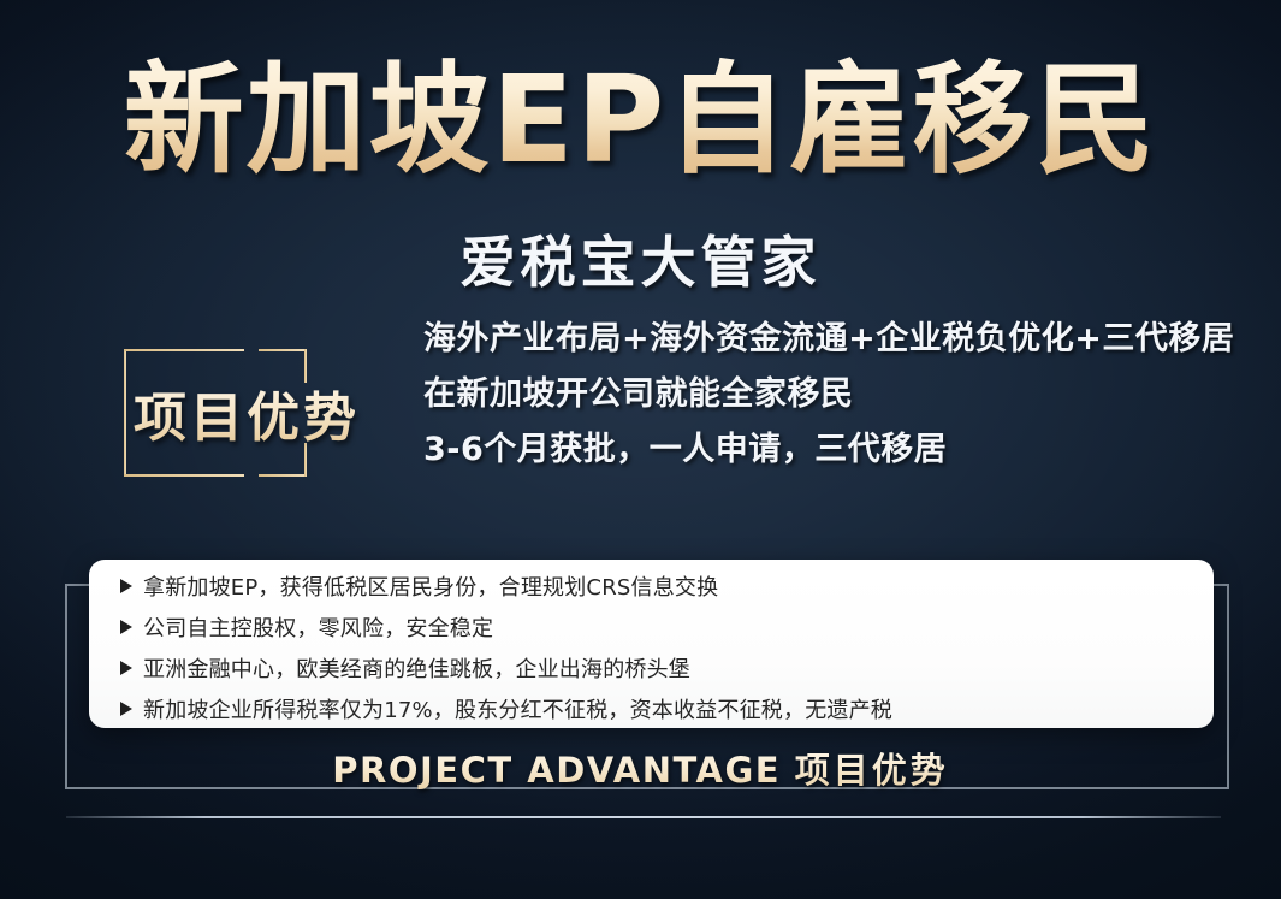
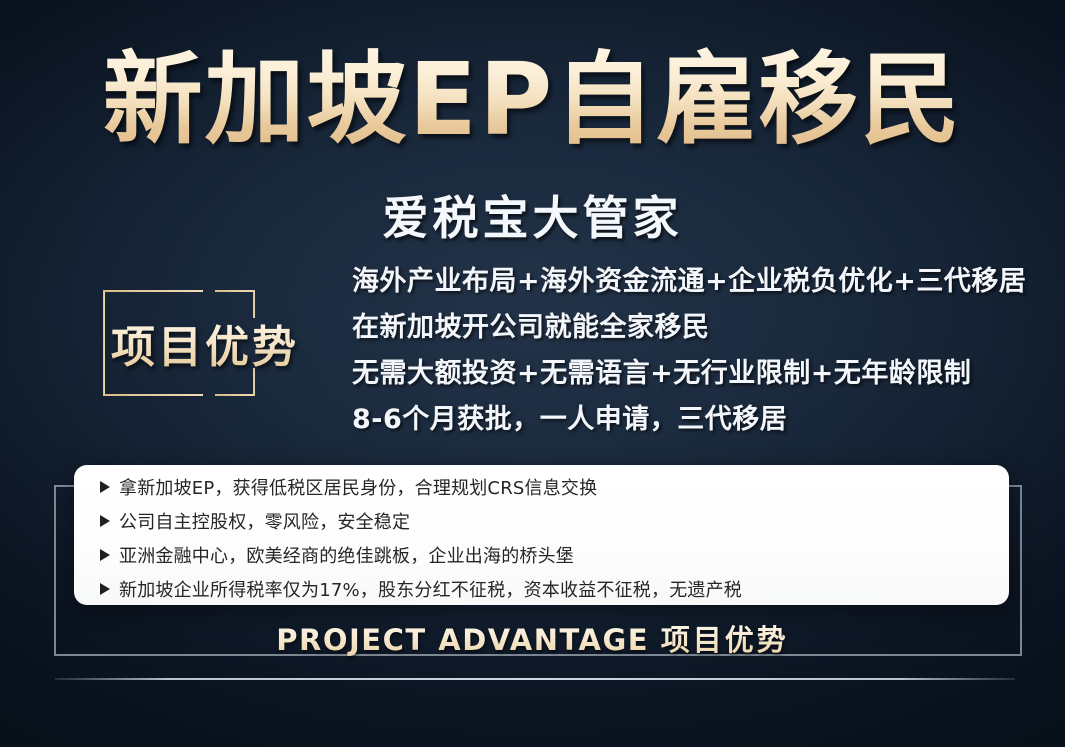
  新加坡EP自雇移民
  爱税宝大管家
  项目优势
  海外产业布局+海外资金流通+企业税负优化+三代移居
  在新加坡开公司就能全家移民
+ 无需大额投资+无需语言+无行业限制+无年龄限制
- 3-6个月获批，一人申请，三代移居
+ 8-6个月获批，一人申请，三代移居
  拿新加坡EP，获得低税区居民身份，合理规划CRS信息交换
  公司自主控股权，零风险，安全稳定
  亚洲金融中心，欧美经商的绝佳跳板，企业出海的桥头堡
  新加坡企业所得税率仅为17%，股东分红不征税，资本收益不征税，无遗产税
  PROJECT ADVANTAGE 项目优势
